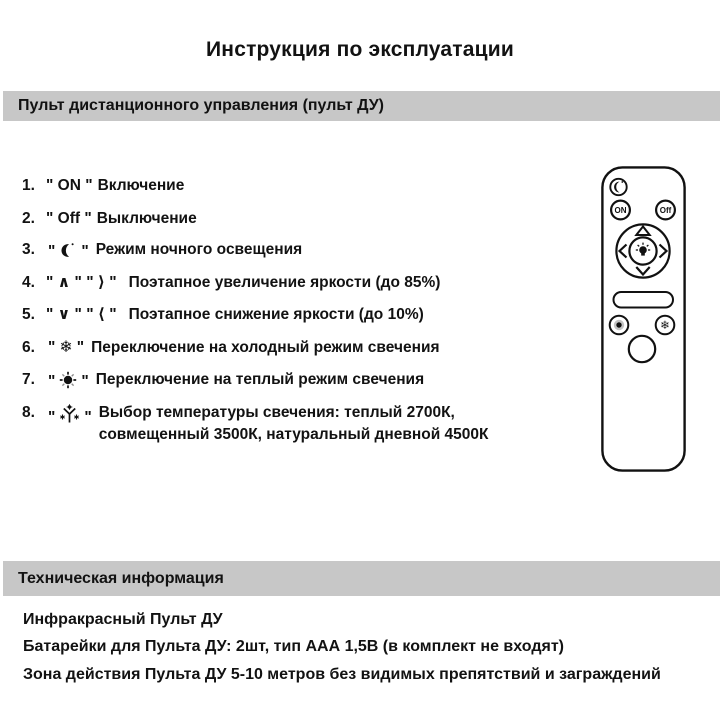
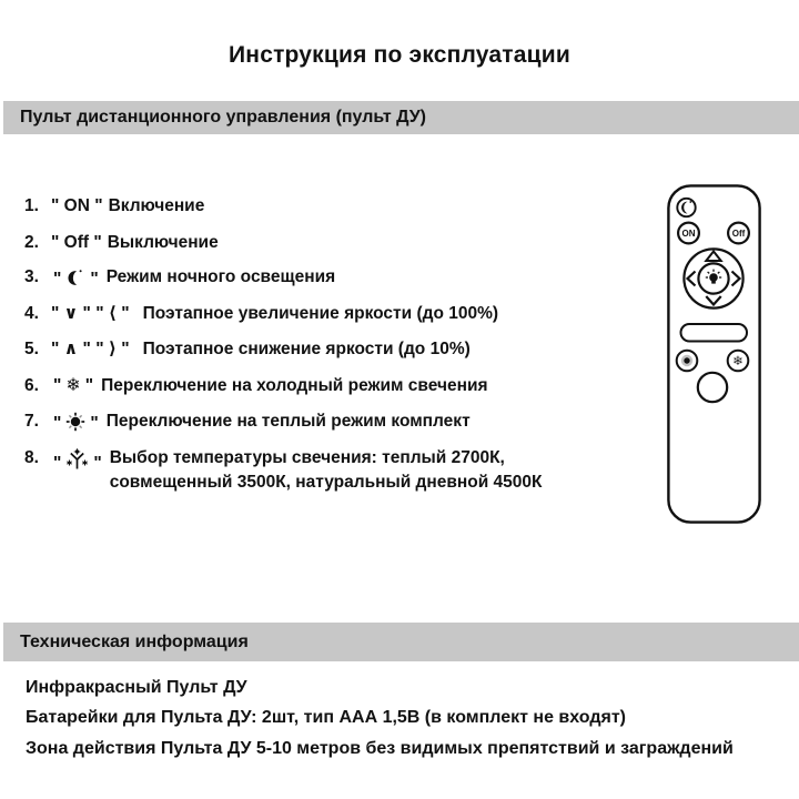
  Инструкция по эксплуатации
  Пульт дистанционного управления (пульт ДУ)
  1.
  " ON "
  Включение
  2.
  " Off "
  Выключение
  3.
  " "
  Режим ночного освещения
  4.
- " ∧ " " ⟩ "
+ " ∨ " " ⟨ "
- Поэтапное увеличение яркости (до 85%)
+ Поэтапное увеличение яркости (до 100%)
  5.
- " ∨ " " ⟨ "
+ " ∧ " " ⟩ "
  Поэтапное снижение яркости (до 10%)
  6.
  " ❄ "
  Переключение на холодный режим свечения
  7.
  " "
- Переключение на теплый режим свечения
+ Переключение на теплый режим комплект
  8.
  " "
  Выбор температуры свечения: теплый 2700К,
  совмещенный 3500К, натуральный дневной 4500К
  ON
  Off
  ❄
  Техническая информация
  Инфракрасный Пульт ДУ
  Батарейки для Пульта ДУ: 2шт, тип ААА 1,5В (в комплект не входят)
  Зона действия Пульта ДУ 5-10 метров без видимых препятствий и заграждений
